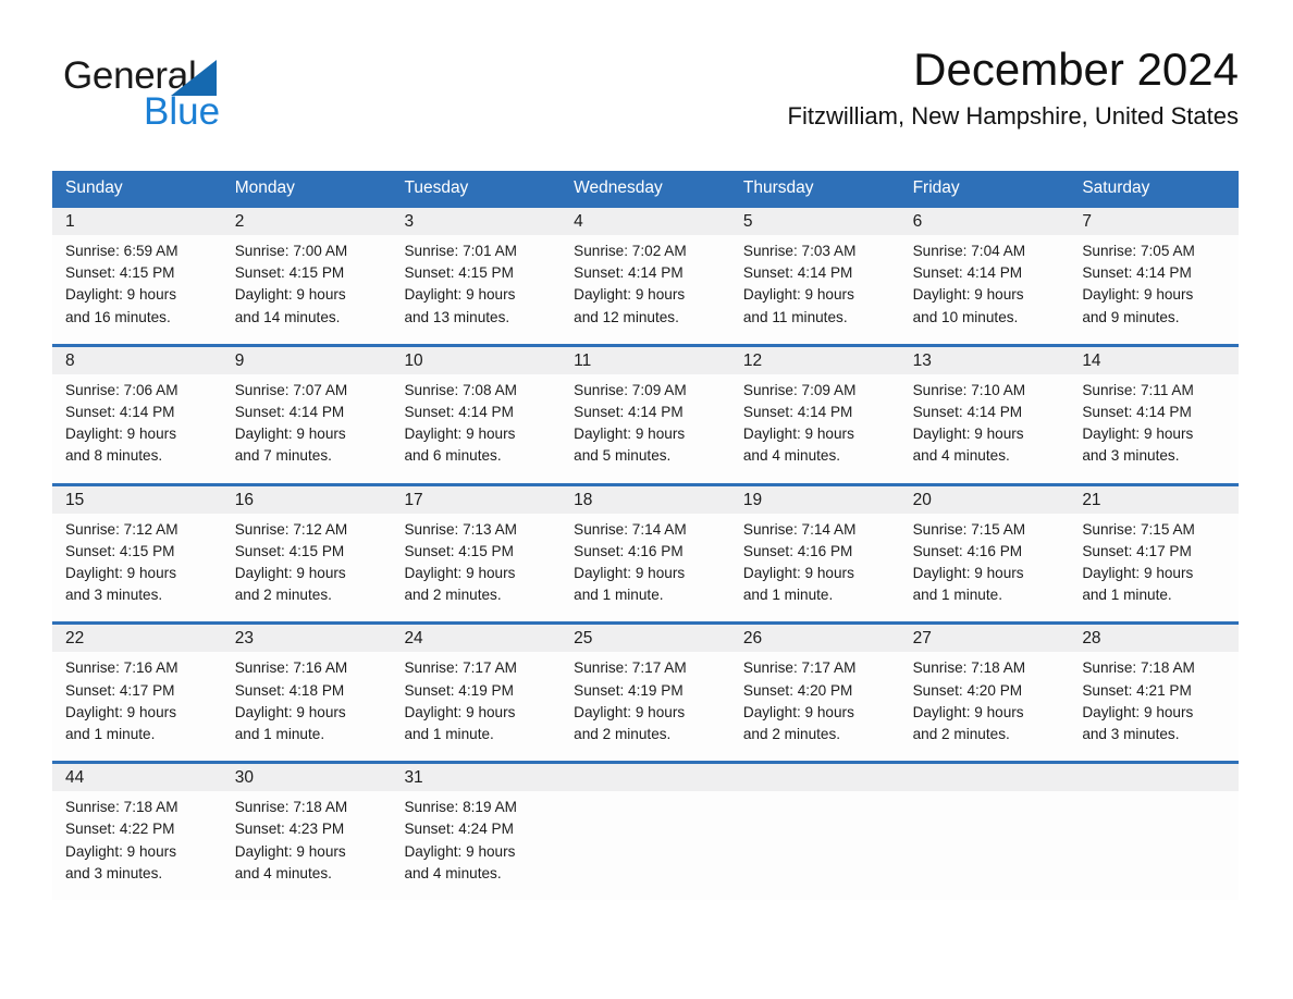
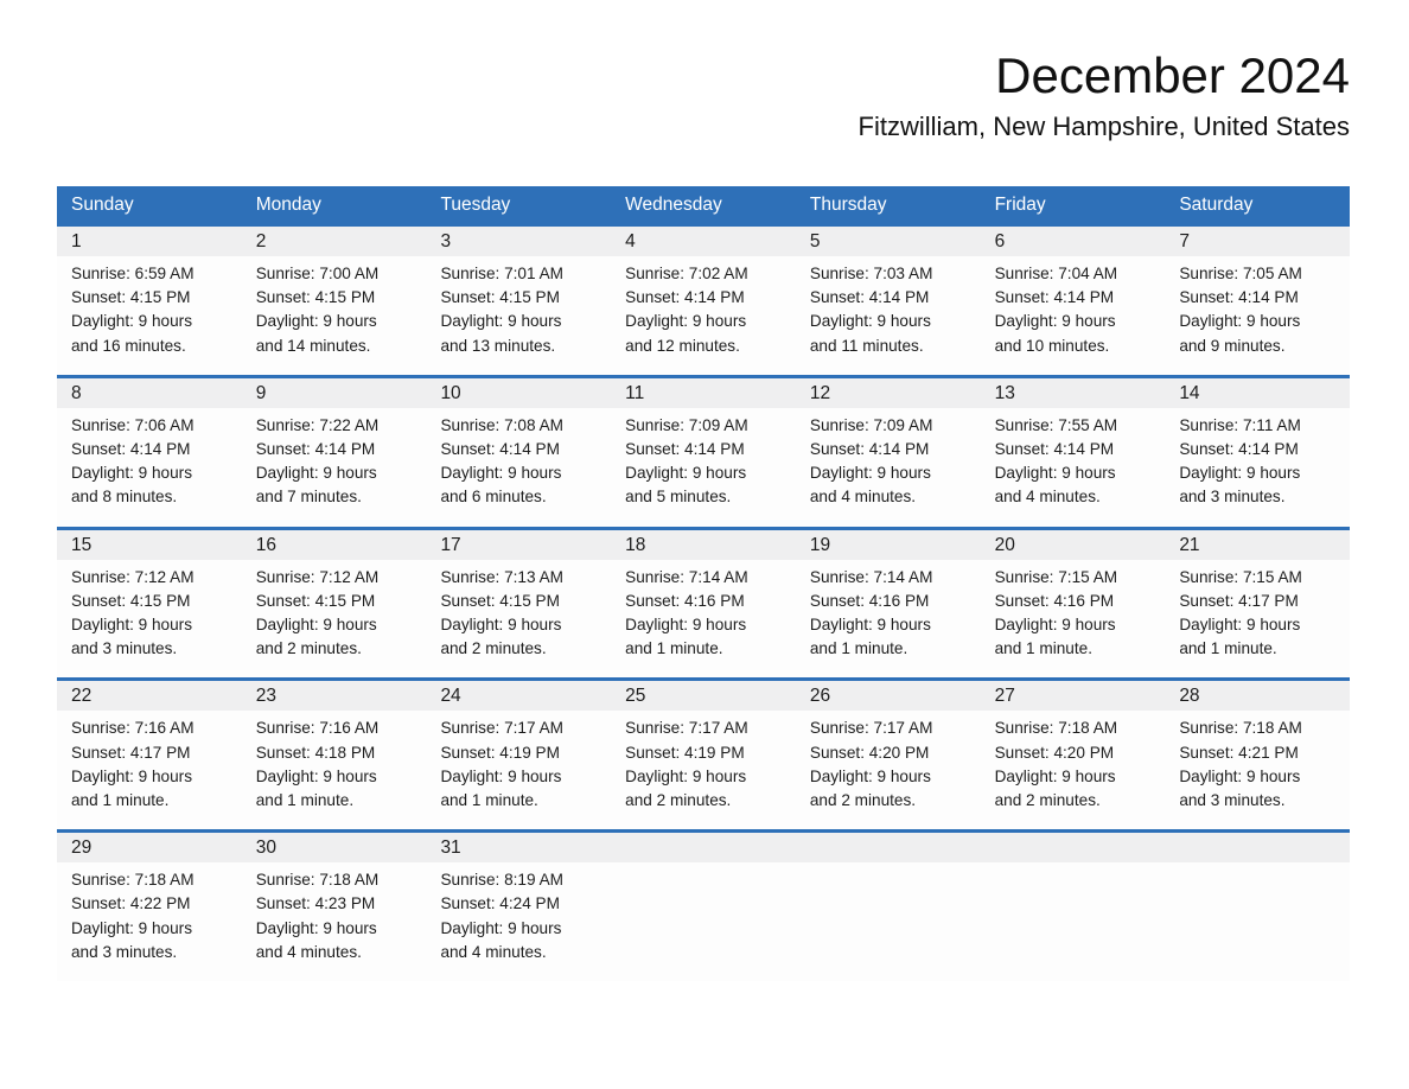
- General
- Blue
  December 2024
  Fitzwilliam, New Hampshire, United States
  Sunday
  Monday
  Tuesday
  Wednesday
  Thursday
  Friday
  Saturday
  1
  2
  3
  4
  5
  6
  7
  Sunrise: 6:59 AM
  Sunset: 4:15 PM
  Daylight: 9 hours
  and 16 minutes.
  Sunrise: 7:00 AM
  Sunset: 4:15 PM
  Daylight: 9 hours
  and 14 minutes.
  Sunrise: 7:01 AM
  Sunset: 4:15 PM
  Daylight: 9 hours
  and 13 minutes.
  Sunrise: 7:02 AM
  Sunset: 4:14 PM
  Daylight: 9 hours
  and 12 minutes.
  Sunrise: 7:03 AM
  Sunset: 4:14 PM
  Daylight: 9 hours
  and 11 minutes.
  Sunrise: 7:04 AM
  Sunset: 4:14 PM
  Daylight: 9 hours
  and 10 minutes.
  Sunrise: 7:05 AM
  Sunset: 4:14 PM
  Daylight: 9 hours
  and 9 minutes.
  8
  9
  10
  11
  12
  13
  14
  Sunrise: 7:06 AM
  Sunset: 4:14 PM
  Daylight: 9 hours
  and 8 minutes.
- Sunrise: 7:07 AM
+ Sunrise: 7:22 AM
  Sunset: 4:14 PM
  Daylight: 9 hours
  and 7 minutes.
  Sunrise: 7:08 AM
  Sunset: 4:14 PM
  Daylight: 9 hours
  and 6 minutes.
  Sunrise: 7:09 AM
  Sunset: 4:14 PM
  Daylight: 9 hours
  and 5 minutes.
  Sunrise: 7:09 AM
  Sunset: 4:14 PM
  Daylight: 9 hours
  and 4 minutes.
- Sunrise: 7:10 AM
+ Sunrise: 7:55 AM
  Sunset: 4:14 PM
  Daylight: 9 hours
  and 4 minutes.
  Sunrise: 7:11 AM
  Sunset: 4:14 PM
  Daylight: 9 hours
  and 3 minutes.
  15
  16
  17
  18
  19
  20
  21
  Sunrise: 7:12 AM
  Sunset: 4:15 PM
  Daylight: 9 hours
  and 3 minutes.
  Sunrise: 7:12 AM
  Sunset: 4:15 PM
  Daylight: 9 hours
  and 2 minutes.
  Sunrise: 7:13 AM
  Sunset: 4:15 PM
  Daylight: 9 hours
  and 2 minutes.
  Sunrise: 7:14 AM
  Sunset: 4:16 PM
  Daylight: 9 hours
  and 1 minute.
  Sunrise: 7:14 AM
  Sunset: 4:16 PM
  Daylight: 9 hours
  and 1 minute.
  Sunrise: 7:15 AM
  Sunset: 4:16 PM
  Daylight: 9 hours
  and 1 minute.
  Sunrise: 7:15 AM
  Sunset: 4:17 PM
  Daylight: 9 hours
  and 1 minute.
  22
  23
  24
  25
  26
  27
  28
  Sunrise: 7:16 AM
  Sunset: 4:17 PM
  Daylight: 9 hours
  and 1 minute.
  Sunrise: 7:16 AM
  Sunset: 4:18 PM
  Daylight: 9 hours
  and 1 minute.
  Sunrise: 7:17 AM
  Sunset: 4:19 PM
  Daylight: 9 hours
  and 1 minute.
  Sunrise: 7:17 AM
  Sunset: 4:19 PM
  Daylight: 9 hours
  and 2 minutes.
  Sunrise: 7:17 AM
  Sunset: 4:20 PM
  Daylight: 9 hours
  and 2 minutes.
  Sunrise: 7:18 AM
  Sunset: 4:20 PM
  Daylight: 9 hours
  and 2 minutes.
  Sunrise: 7:18 AM
  Sunset: 4:21 PM
  Daylight: 9 hours
  and 3 minutes.
- 44
+ 29
  30
  31
  Sunrise: 7:18 AM
  Sunset: 4:22 PM
  Daylight: 9 hours
  and 3 minutes.
  Sunrise: 7:18 AM
  Sunset: 4:23 PM
  Daylight: 9 hours
  and 4 minutes.
  Sunrise: 8:19 AM
  Sunset: 4:24 PM
  Daylight: 9 hours
  and 4 minutes.
